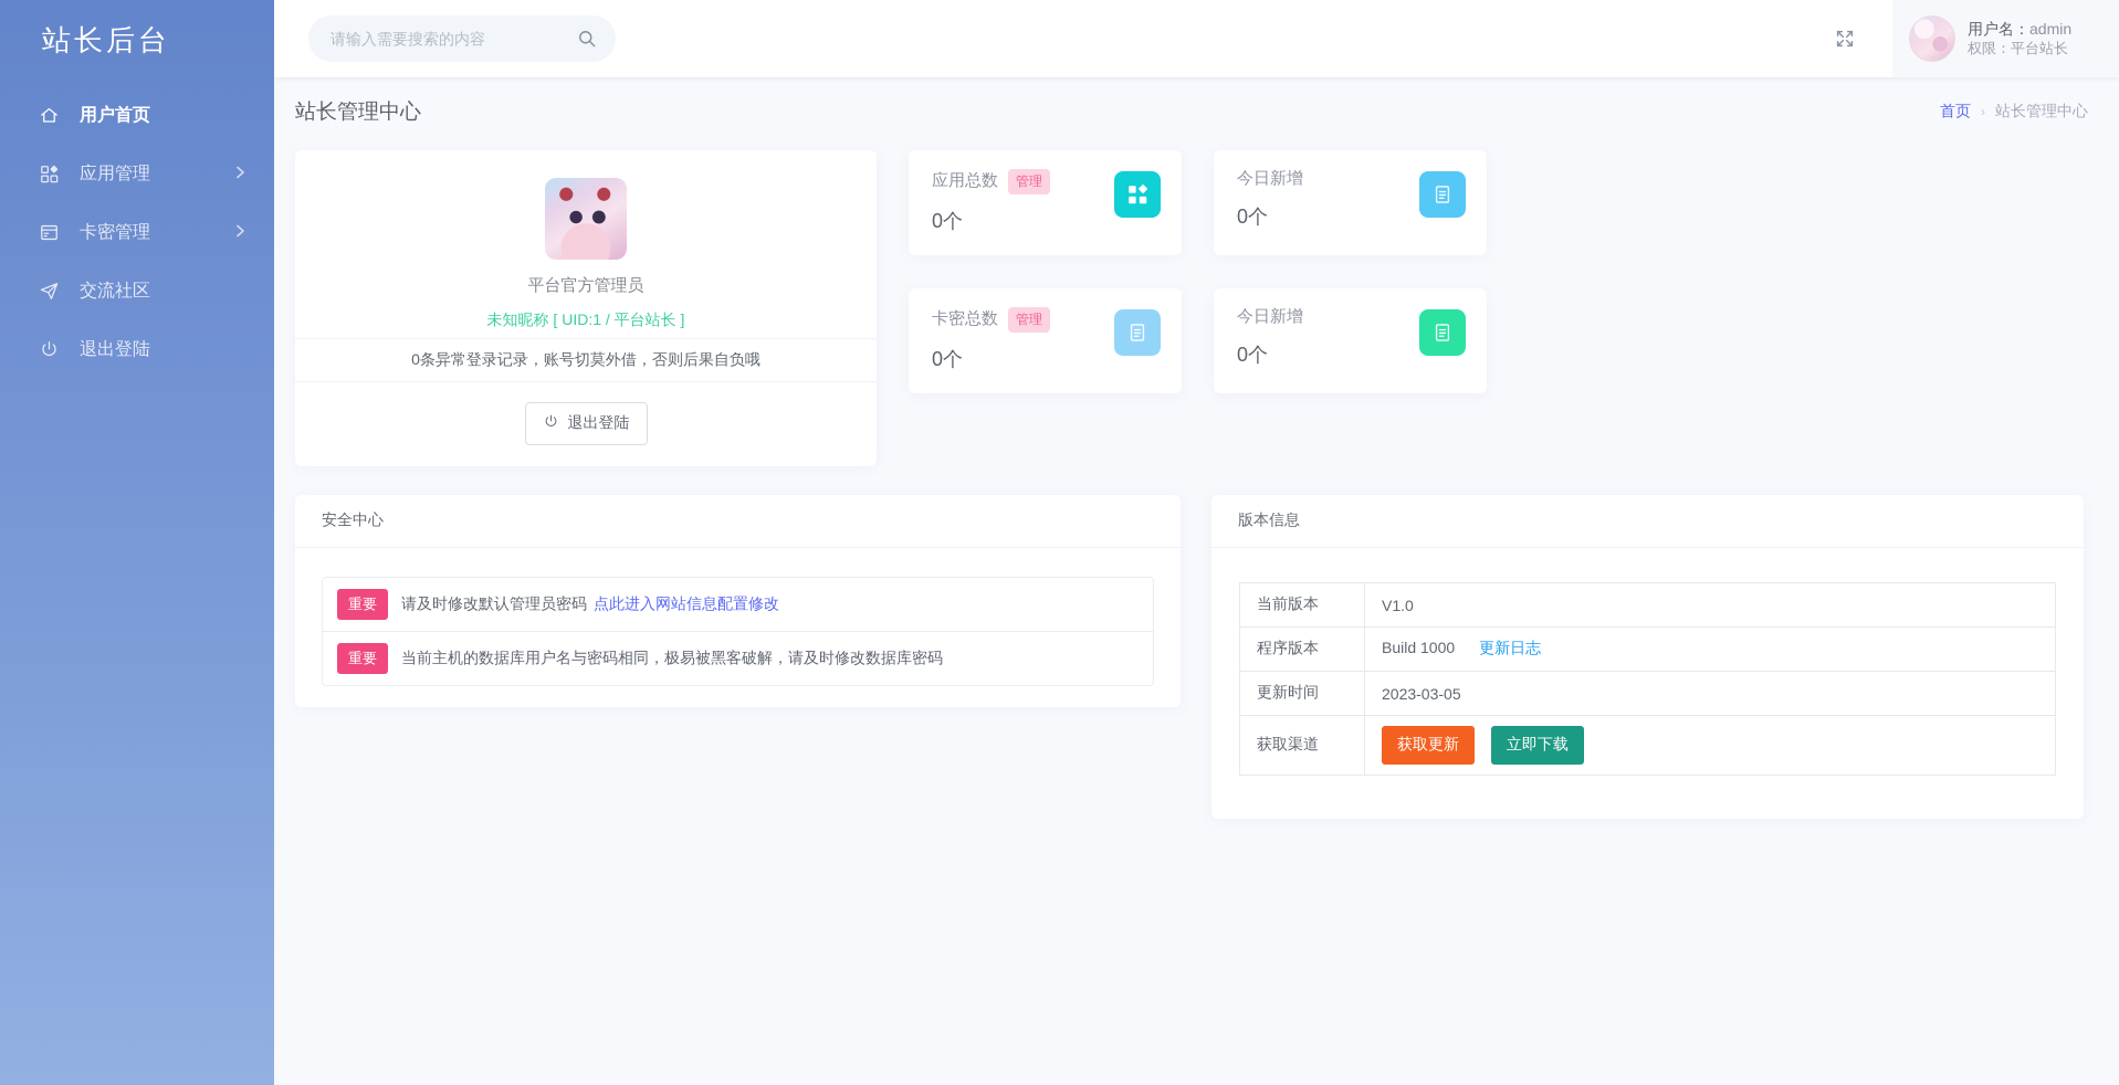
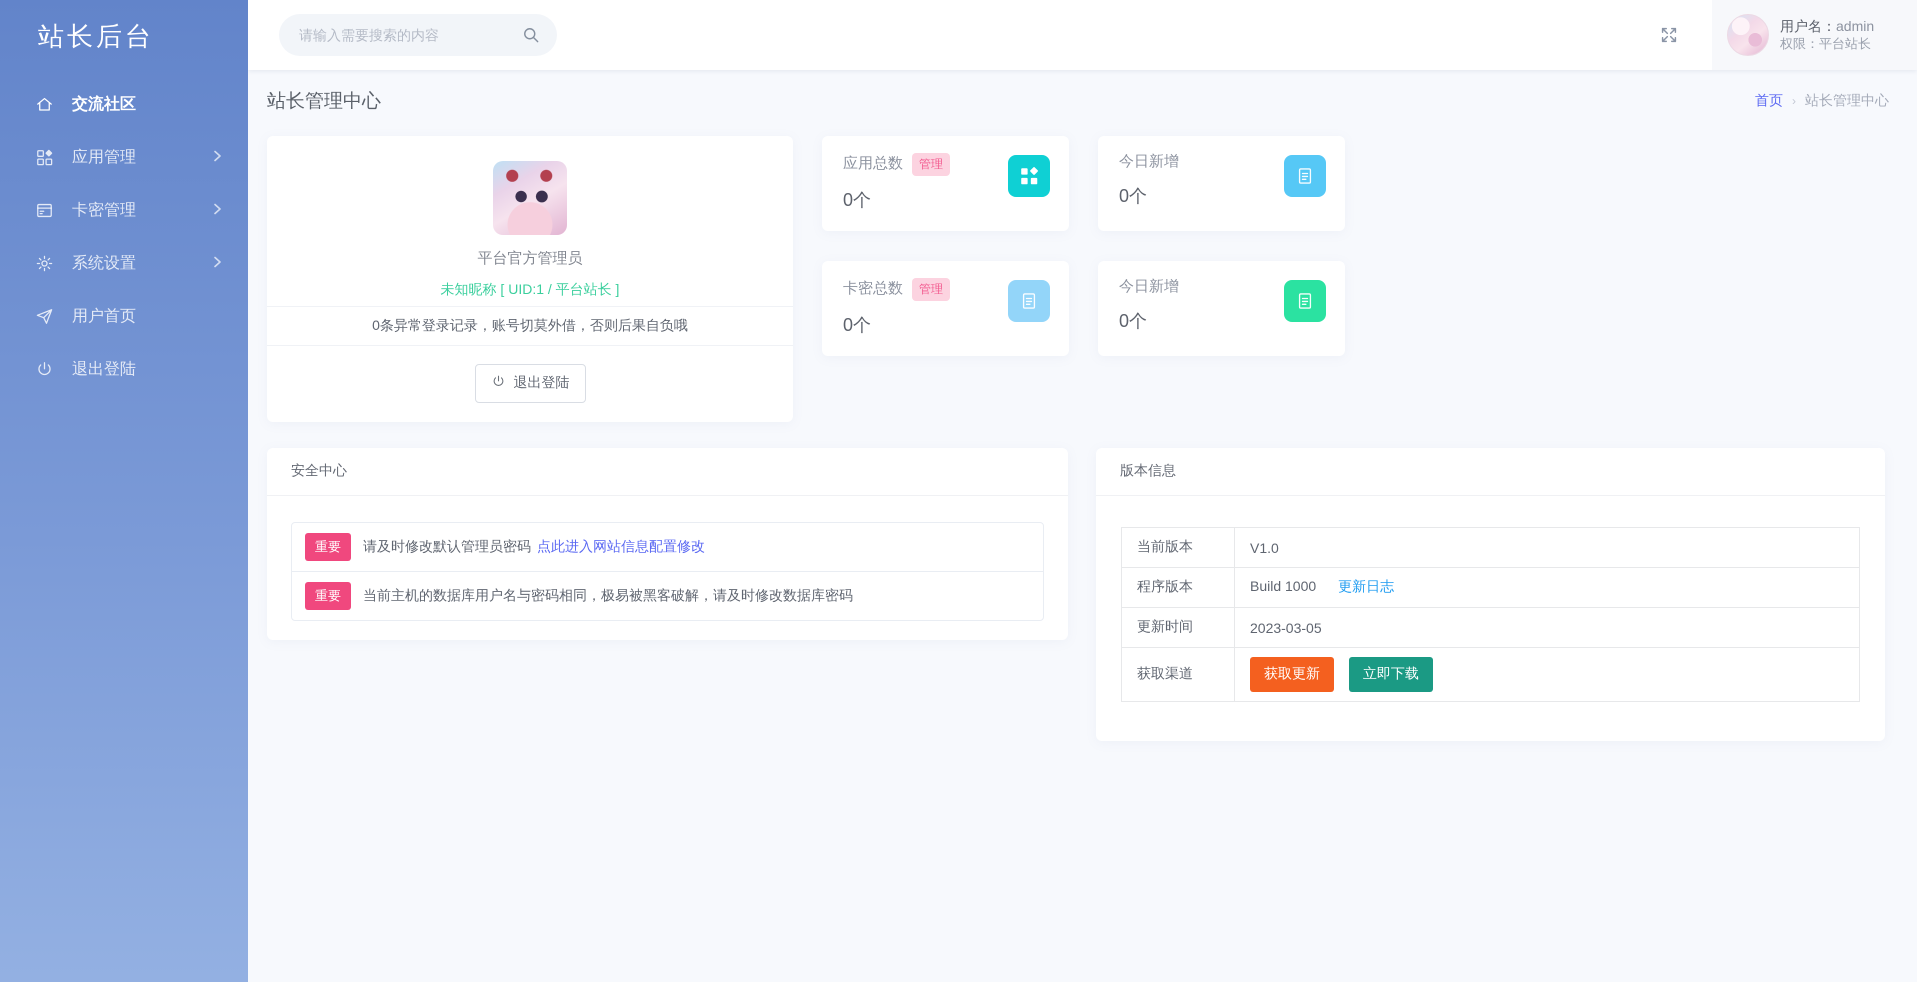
  站长后台
- 用户首页
+ 交流社区
  应用管理
  卡密管理
+ 系统设置
- 交流社区
+ 用户首页
  退出登陆
  请输入需要搜索的内容
  用户名：admin
  权限：平台站长
  站长管理中心
  首页
  ›
  站长管理中心
  平台官方管理员
  未知昵称 [ UID:1 / 平台站长 ]
  0条异常登录记录，账号切莫外借，否则后果自负哦
  退出登陆
  应用总数
  管理
  0个
  今日新增
  0个
  卡密总数
  管理
  0个
  今日新增
  0个
  安全中心
  重要
  请及时修改默认管理员密码
  点此进入网站信息配置修改
  重要
  当前主机的数据库用户名与密码相同，极易被黑客破解，请及时修改数据库密码
  版本信息
  当前版本	V1.0
  程序版本	Build 1000 更新日志
  更新时间	2023-03-05
  获取渠道	获取更新 立即下载
